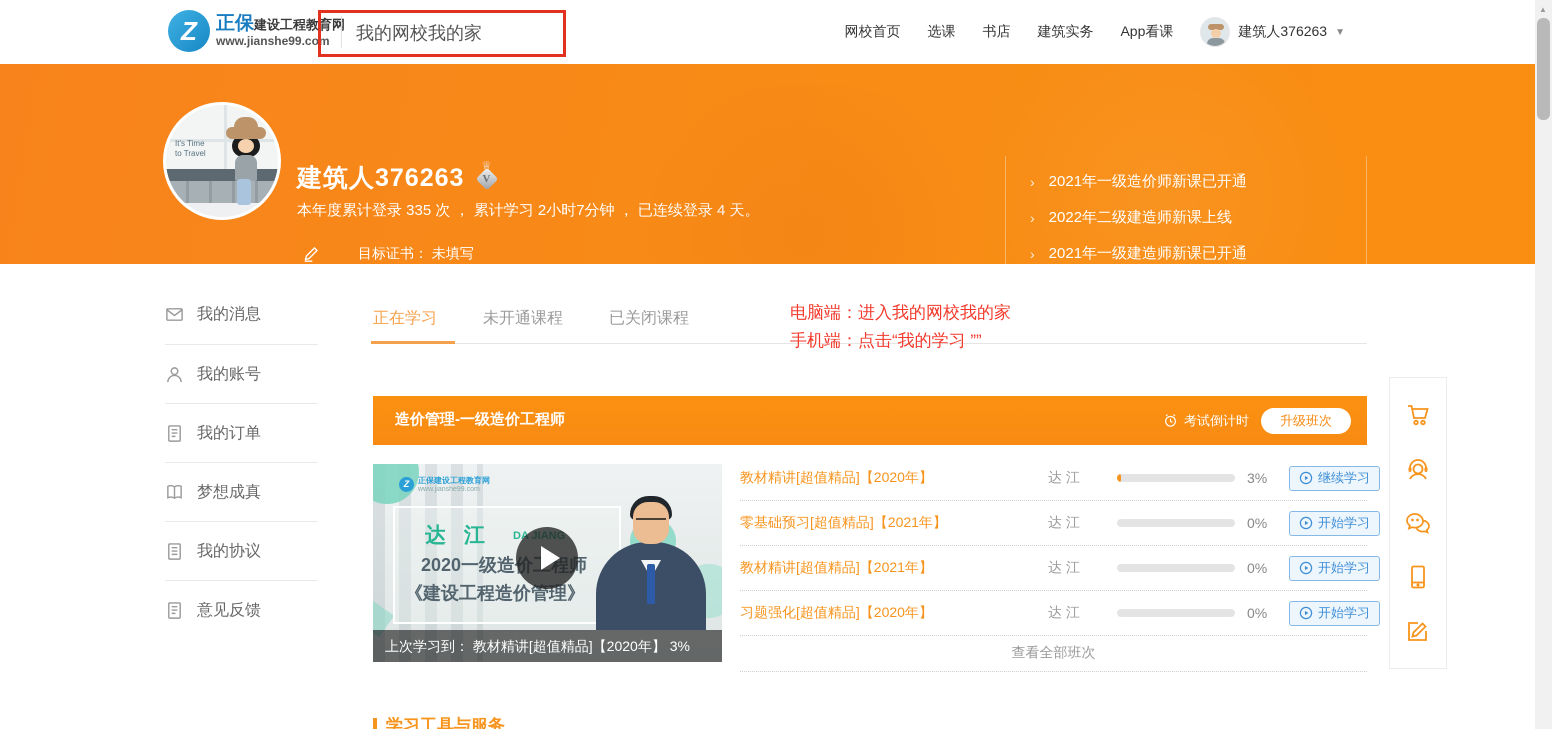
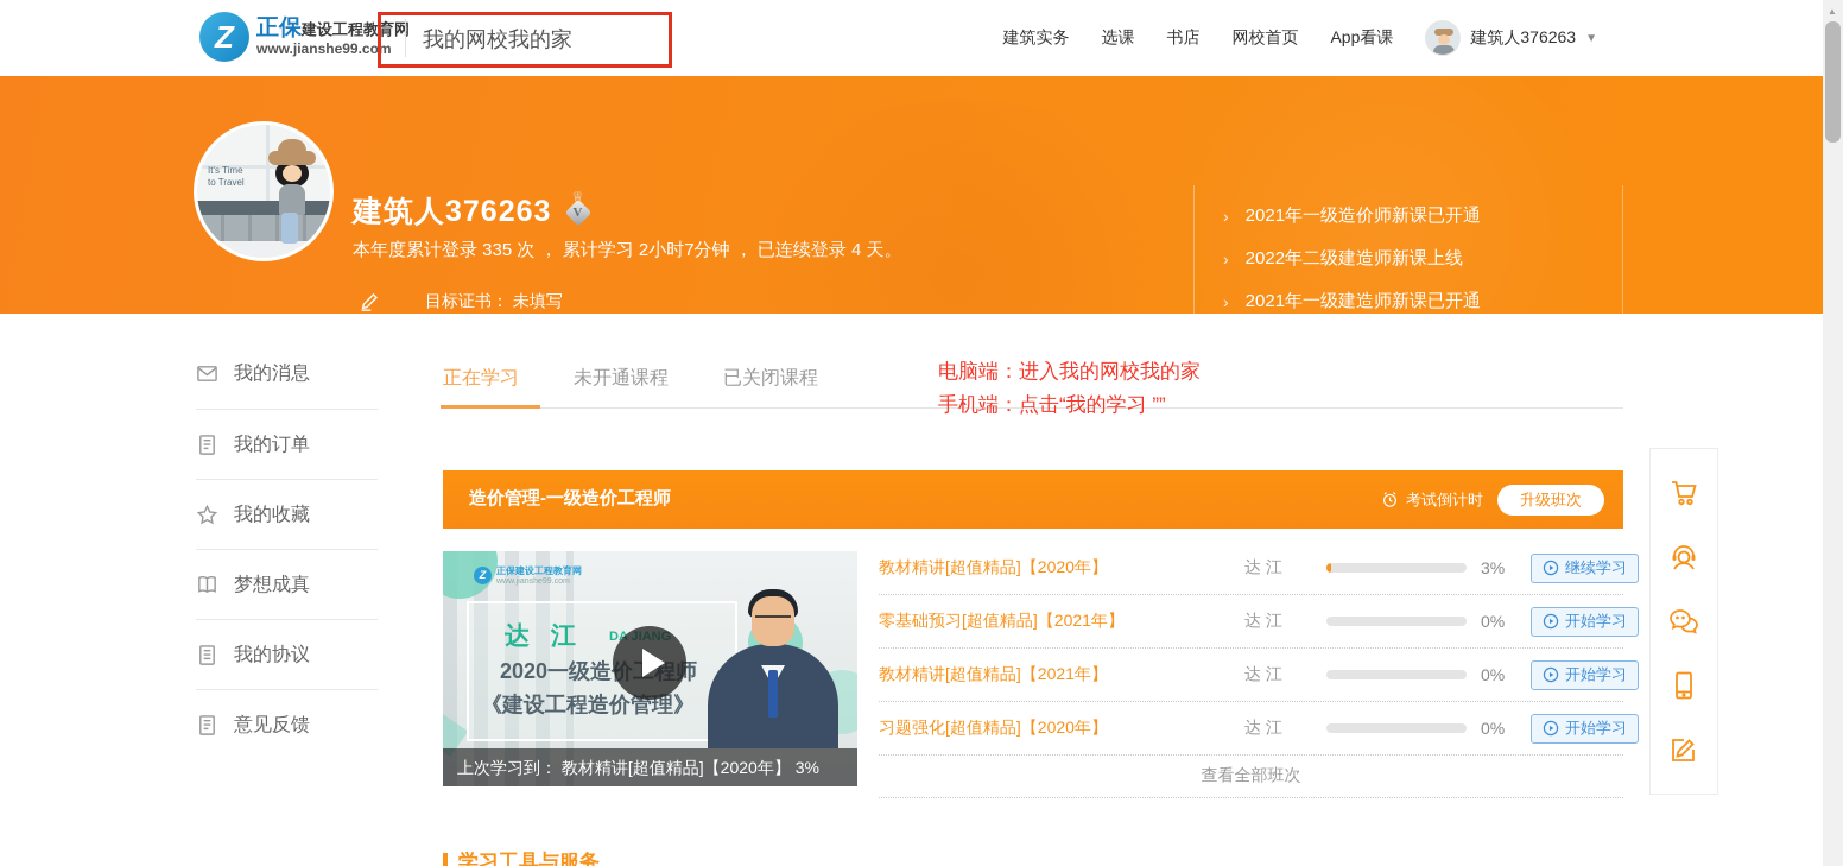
  Z
  正保建设工程教育网
  www.jianshe99.com
  我的网校我的家
- 网校首页
+ 建筑实务
  选课
  书店
- 建筑实务
+ 网校首页
  App看课
  建筑人376263
  ▼
  It's Time
  to Travel
  建筑人376263
  ♕
  目标证书： 未填写
  ›
  2021年一级造价师新课已开通
  ›
  2022年二级建造师新课上线
  ›
  2021年一级建造师新课已开通
  我的消息
- 我的账号
  我的订单
+ 我的收藏
  梦想成真
  我的协议
  意见反馈
  正在学习
  未开通课程
  已关闭课程
  电脑端：进入我的网校我的家
  手机端：点击“我的学习 ””
  造价管理-一级造价工程师
  考试倒计时
  升级班次
  Z
  正保建设工程教育网
  达 江
  DA JIANG
  2020一级造价工程师
  《建设工程造价管理》
  上次学习到： 教材精讲[超值精品]【2020年】 3%
  教材精讲[超值精品]【2020年】
  达 江
  3%
  继续学习
  零基础预习[超值精品]【2021年】
  达 江
  0%
  开始学习
  教材精讲[超值精品]【2021年】
  达 江
  0%
  开始学习
  习题强化[超值精品]【2020年】
  达 江
  0%
  开始学习
  查看全部班次
  学习工具与服务
  ▲
